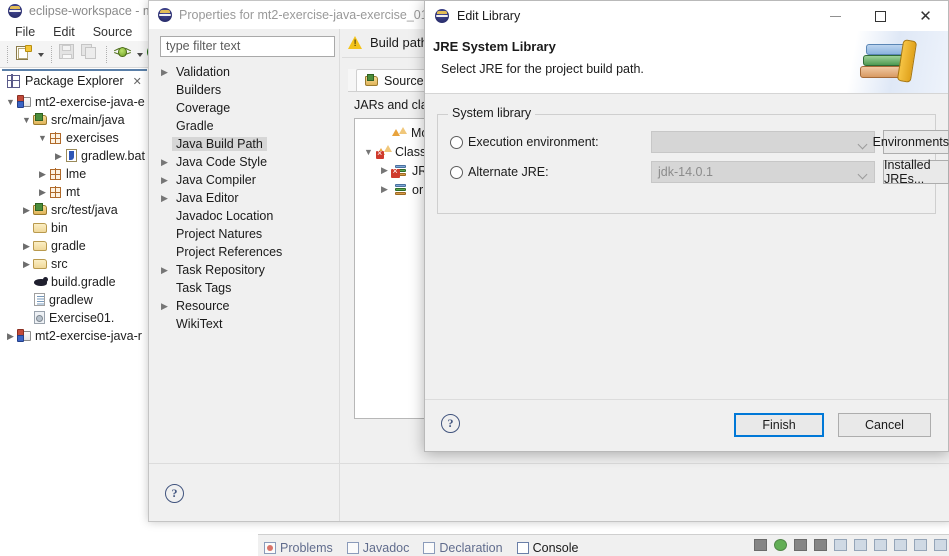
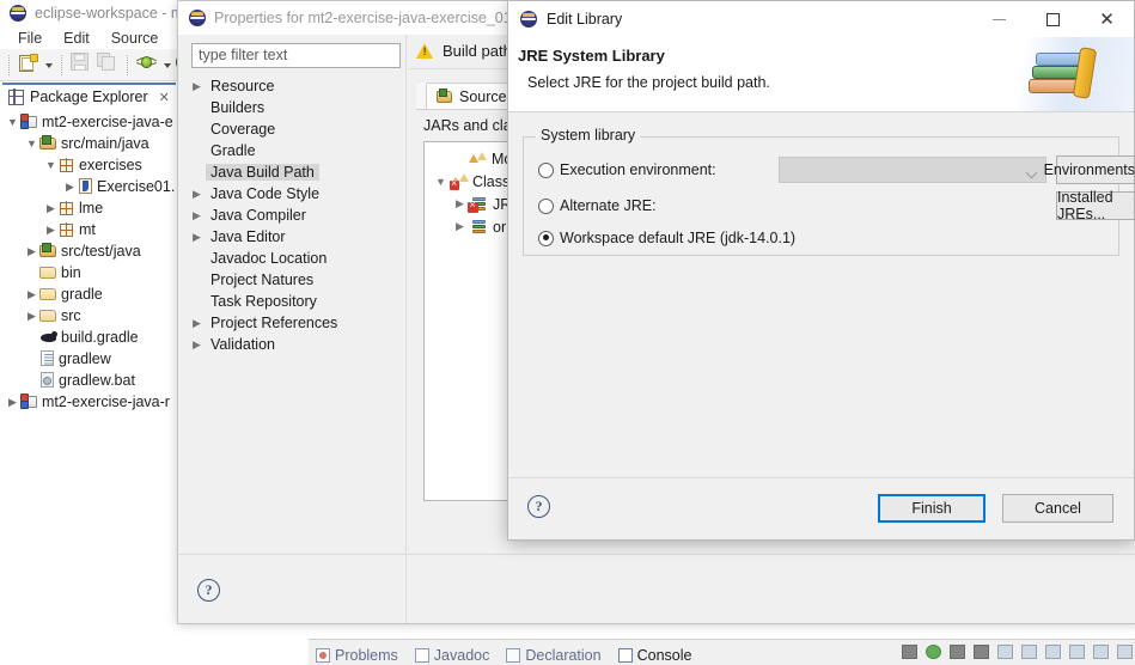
  eclipse-workspace -
  File
  Edit
  Source
  Package Explorer
  ✕
  ▼
  mt2-exercise-java-e
  ▼
  src/main/java
  ▼
  exercises
  ▶
- gradlew.bat
+ Exercise01.
  ▶
  lme
  ▶
  mt
  ▶
  src/test/java
  bin
  ▶
  gradle
  ▶
  src
  build.gradle
  gradlew
- Exercise01.
+ gradlew.bat
  ▶
  mt2-exercise-java-r
  Problems
  Javadoc
  Declaration
  Console
  Properties for mt2-exercise-java-exercise_0
  type filter text
  ▶
- Validation
+ Resource
  Builders
  Coverage
  Gradle
  Java Build Path
  ▶
  Java Code Style
  ▶
  Java Compiler
  ▶
  Java Editor
  Javadoc Location
  Project Natures
- Project References
+ Task Repository
  ▶
- Task Repository
+ Project References
- Task Tags
  ▶
- Resource
+ Validation
- WikiText
  Build pat
  Source
  JARs and cl
  ▼
  Clas
  ▶
  JR
  ▶
  or
  ?
  Edit Library
  ✕
  JRE System Library
  Select JRE for the project build path.
  System library
  Execution environment:
  Environments
  Alternate JRE:
- jdk-14.0.1
  Installed JREs...
+ Workspace default JRE (jdk-14.0.1)
  ?
  Finish
  Cancel
